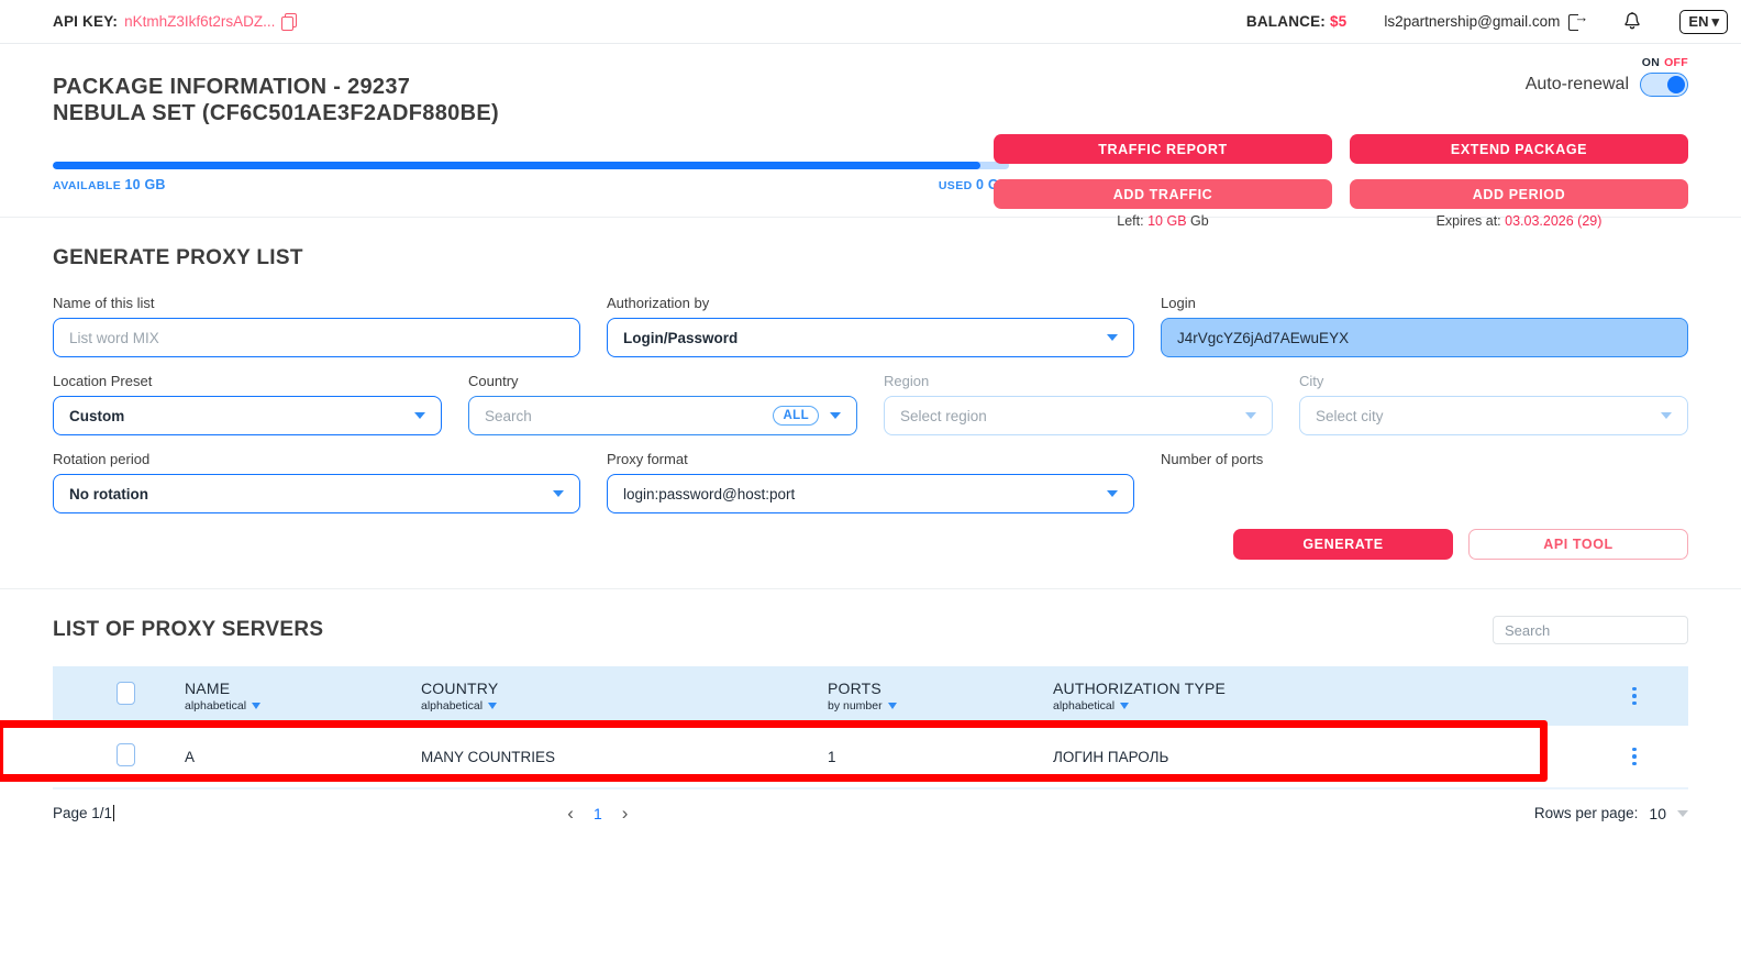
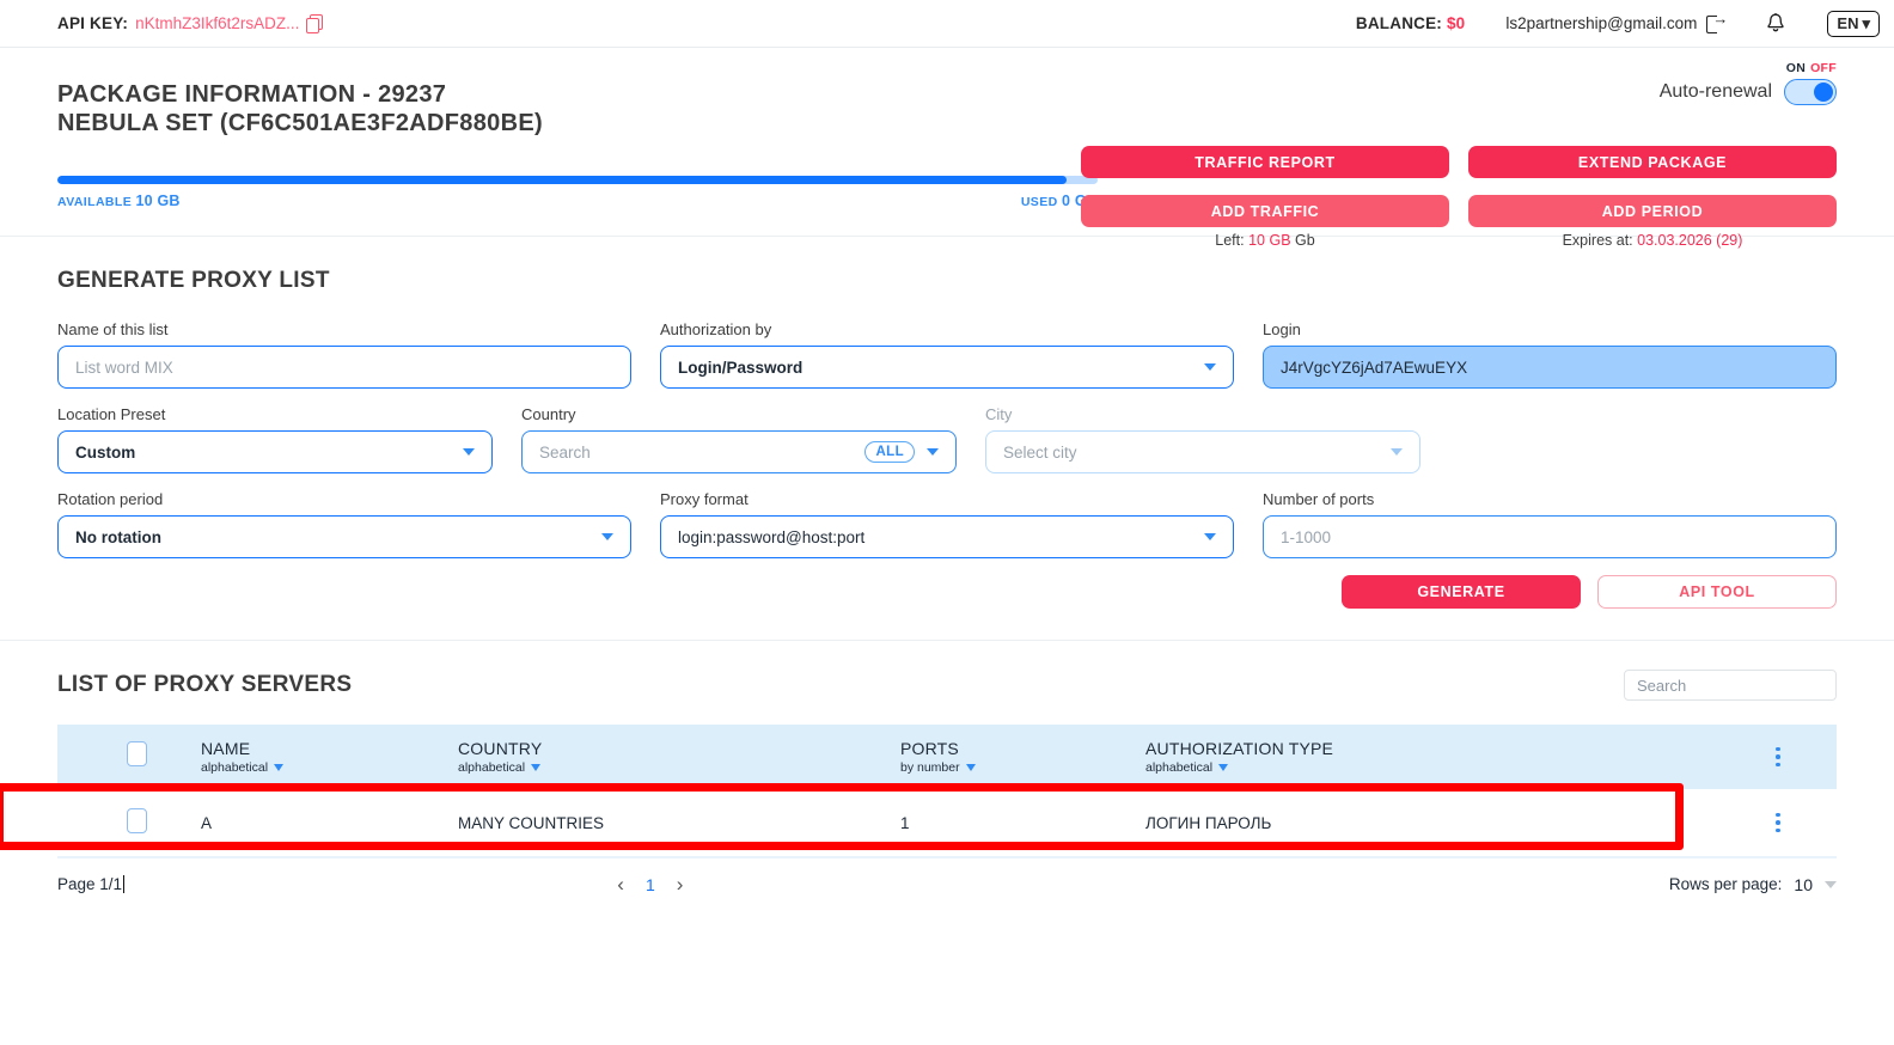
  API KEY:
  nKtmhZ3Ikf6t2rsADZ...
- BALANCE: $5
+ BALANCE: $0
  ls2partnership@gmail.com
  EN
  ▾
  PACKAGE INFORMATION - 29237
  NEBULA SET (CF6C501AE3F2ADF880BE)
  AVAILABLE 10 GB
  USED 0
  Auto-renewal
  ON
  OFF
  TRAFFIC REPORT
  EXTEND PACKAGE
  ADD TRAFFIC
  ADD PERIOD
  Left: 10 GB Gb
  Expires at: 03.03.2026 (29)
  GENERATE PROXY LIST
  Name of this list
  List word MIX
  Authorization by
  Login/Password
  Login
  J4rVgcYZ6jAd7AEwuEYX
  Location Preset
  Custom
  Country
  Search
  ALL
- Region
- Select region
  City
  Select city
  Rotation period
  No rotation
  Proxy format
  login:password@host:port
  Number of ports
+ 1-1000
  GENERATE
  API TOOL
  LIST OF PROXY SERVERS
  Search
  	NAME alphabetical	COUNTRY alphabetical	PORTS by number	AUTHORIZATION TYPE alphabetical
  	A	MANY COUNTRIES	1	ЛОГИН ПАРОЛЬ
  Page 1/1
  ‹
  1
  ›
  Rows per page:
  10
